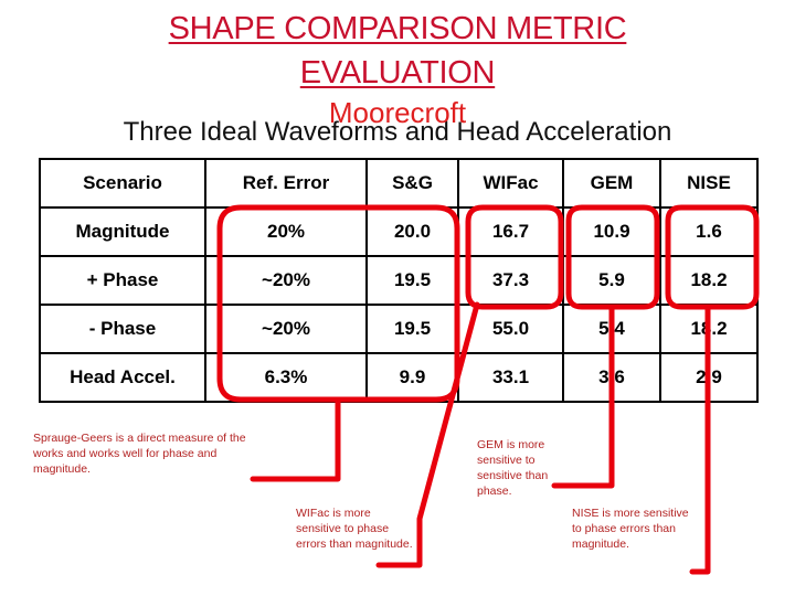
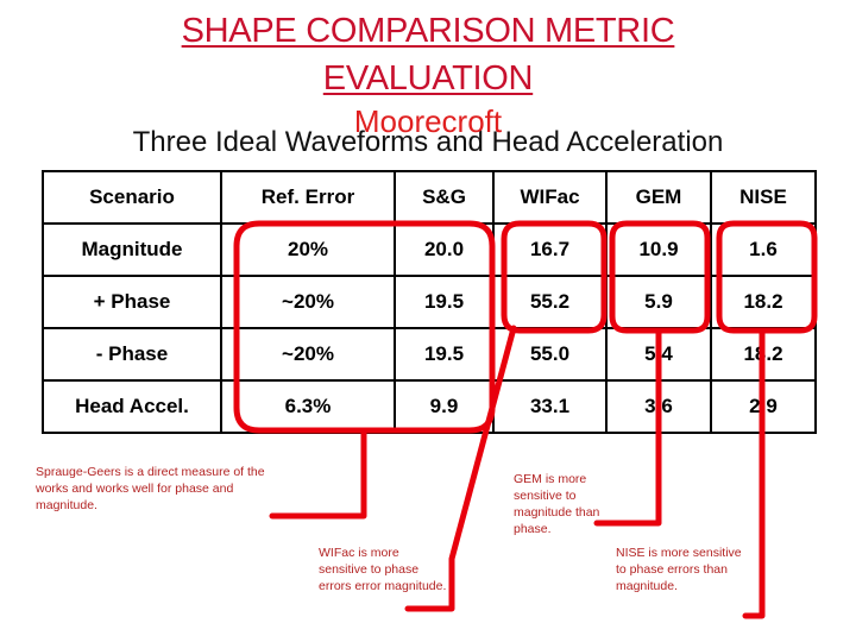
  SHAPE COMPARISON METRIC
  EVALUATION
  Moorecroft
  Three Ideal Waveforms and Head Acceleration
  Scenario	Ref. Error	S&G	WIFac	GEM	NISE
  Magnitude	20%	20.0	16.7	10.9	1.6
- + Phase	~20%	19.5	37.3	5.9	18.2
+ + Phase	~20%	19.5	55.2	5.9	18.2
  - Phase	~20%	19.5	55.0	54	1.2
  Head Accel.	6.3%	9.9	33.1	36	29
  Sprauge-Geers is a direct measure of the works and works well for phase and magnitude.
- WIFac is more sensitive to phase errors than magnitude.
+ WIFac is more sensitive to phase errors error magnitude.
- GEM is more sensitive to sensitive than phase.
+ GEM is more sensitive to magnitude than phase.
  NISE is more sensitive to phase errors than magnitude.
